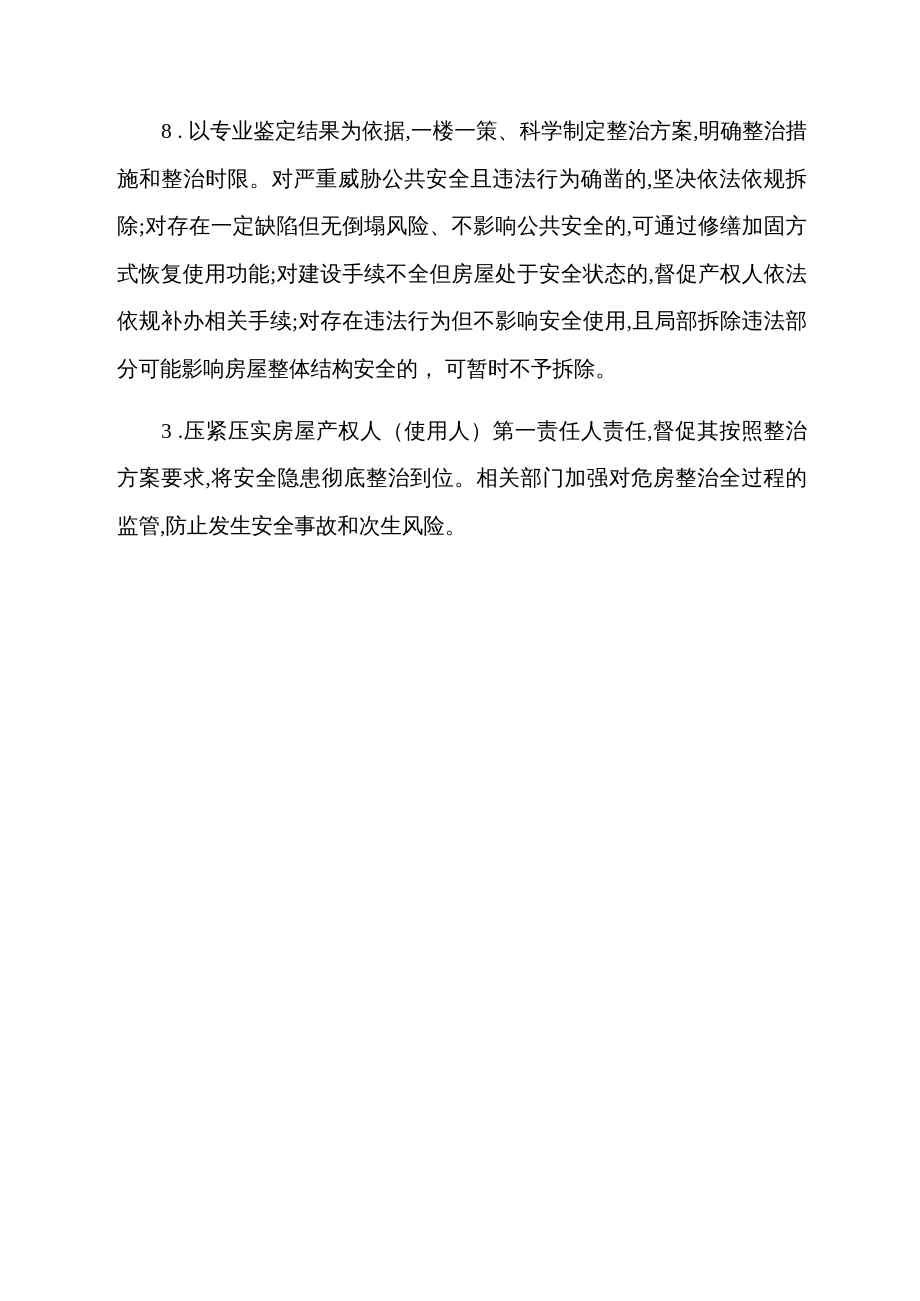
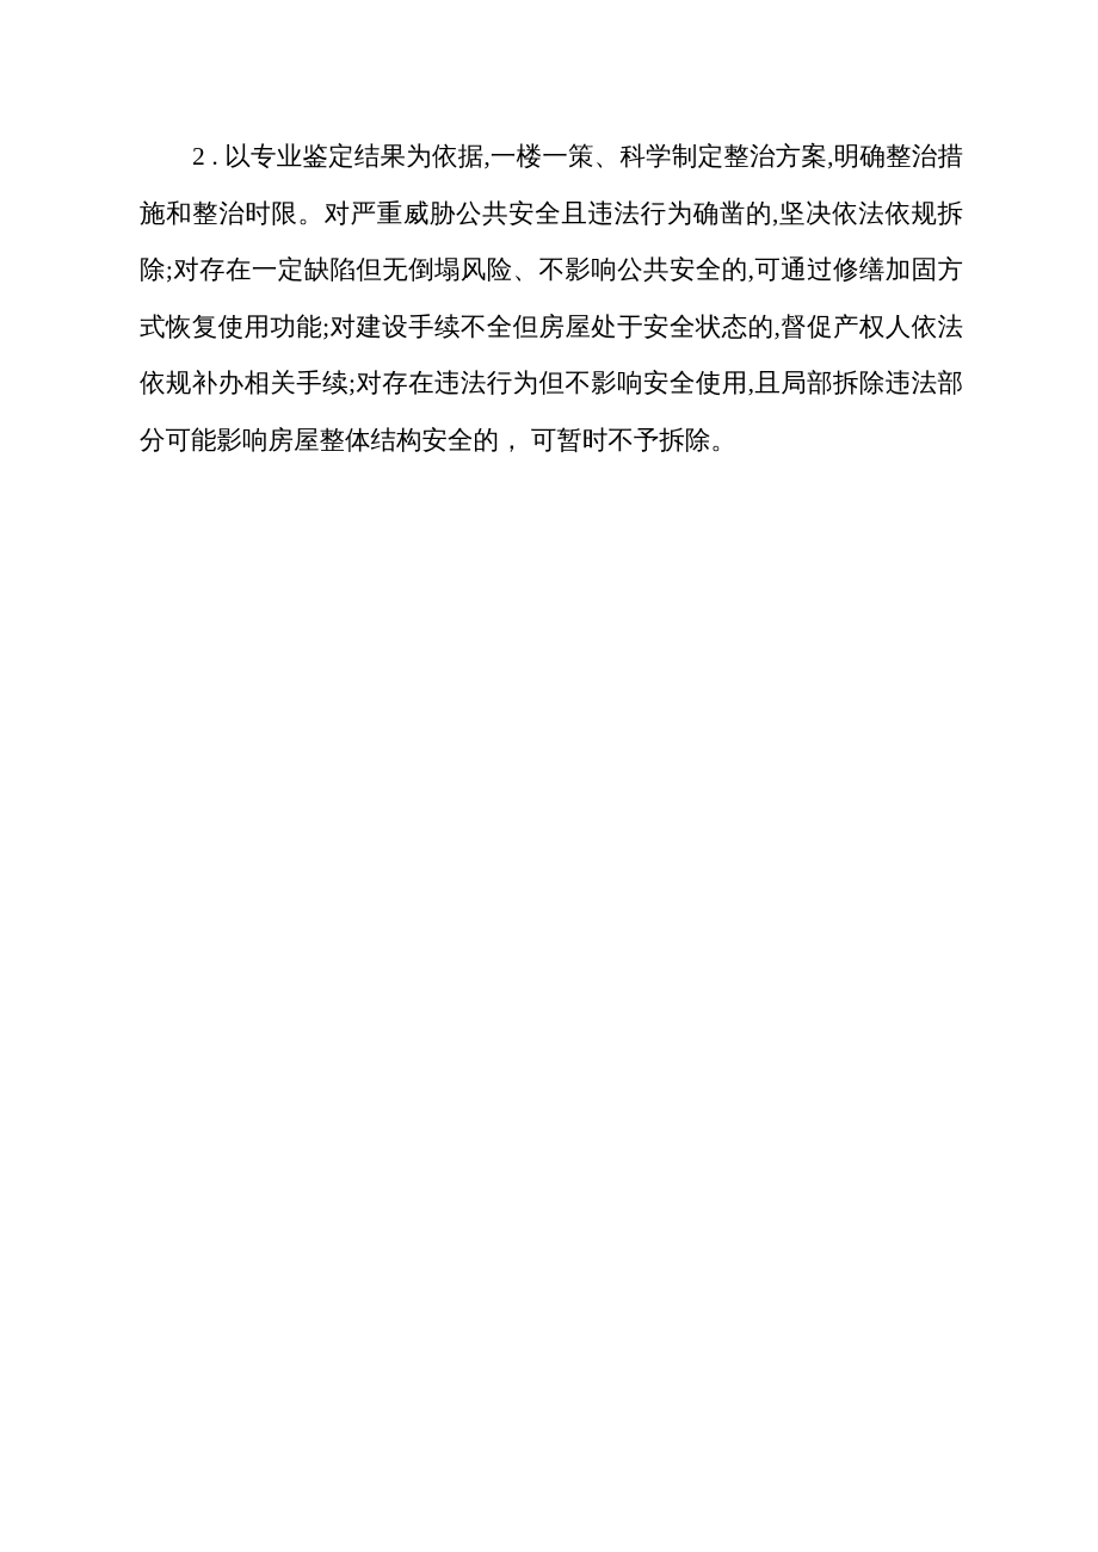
- 8 . 以专业鉴定结果为依据,一楼一策、科学制定整治方案,明确整治措施和整治时限。对严重威胁公共安全且违法行为确凿的,坚决依法依规拆除;对存在一定缺陷但无倒塌风险、不影响公共安全的,可通过修缮加固方式恢复使用功能;对建设手续不全但房屋处于安全状态的,督促产权人依法依规补办相关手续;对存在违法行为但不影响安全使用,且局部拆除违法部分可能影响房屋整体结构安全的， 可暂时不予拆除。
+ 2 . 以专业鉴定结果为依据,一楼一策、科学制定整治方案,明确整治措施和整治时限。对严重威胁公共安全且违法行为确凿的,坚决依法依规拆除;对存在一定缺陷但无倒塌风险、不影响公共安全的,可通过修缮加固方式恢复使用功能;对建设手续不全但房屋处于安全状态的,督促产权人依法依规补办相关手续;对存在违法行为但不影响安全使用,且局部拆除违法部分可能影响房屋整体结构安全的， 可暂时不予拆除。
- 3 .压紧压实房屋产权人（使用人）第一责任人责任,督促其按照整治方案要求,将安全隐患彻底整治到位。相关部门加强对危房整治全过程的监管,防止发生安全事故和次生风险。
